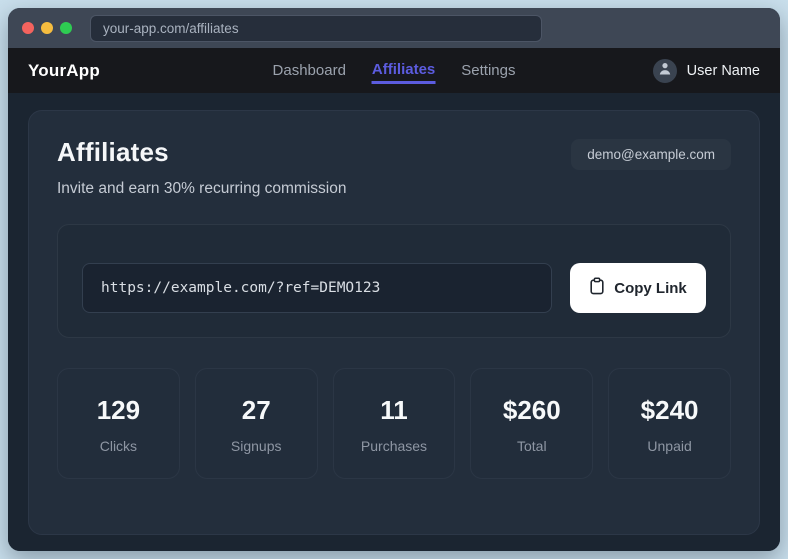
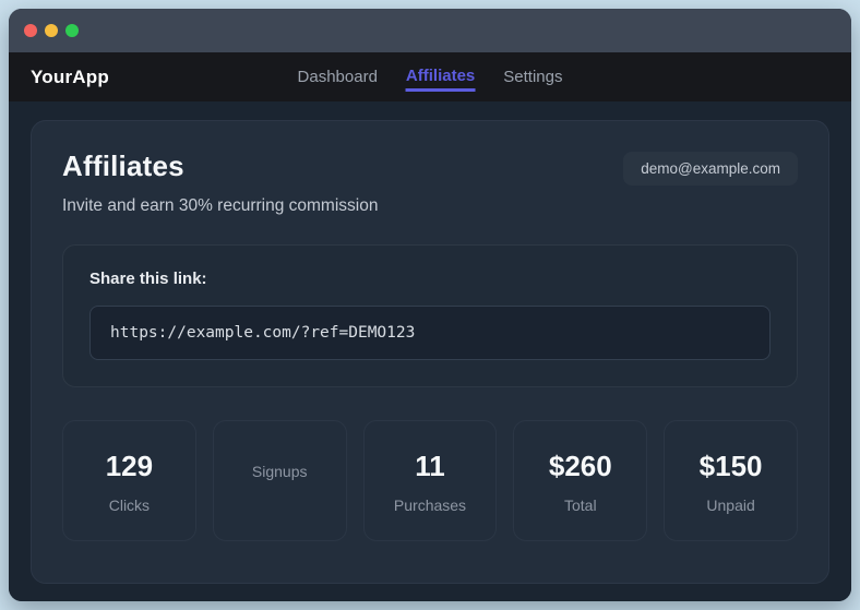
- your-app.com/affiliates
  YourApp
  Dashboard
  Affiliates
  Settings
- User Name
  Affiliates
  demo@example.com
  Invite and earn 30% recurring commission
+ Share this link:
  https://example.com/?ref=DEMO123
- Copy Link
  129
  Clicks
- 27
  Signups
  11
  Purchases
  $260
  Total
- $240
+ $150
  Unpaid
